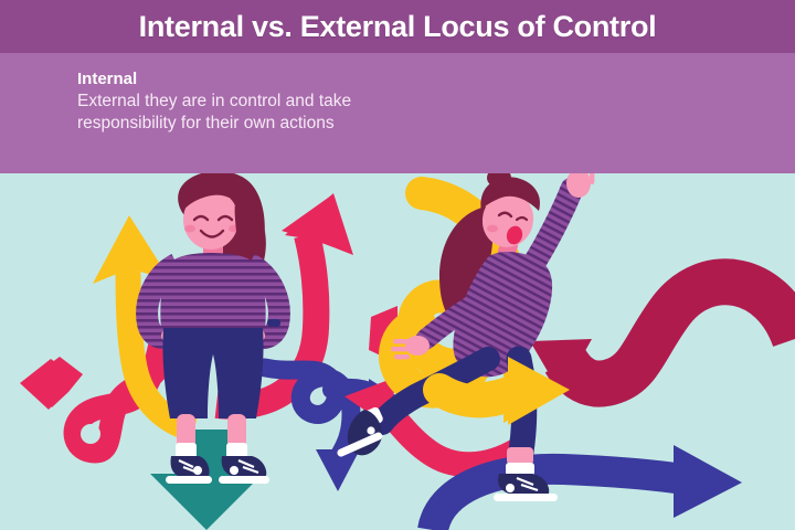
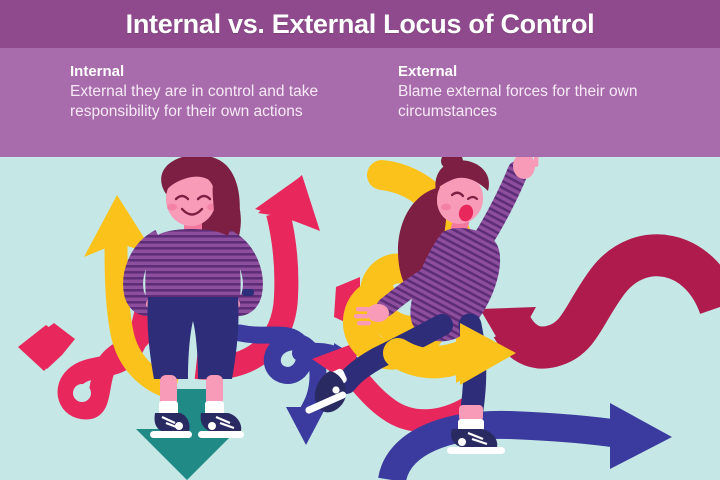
  Internal vs. External Locus of Control
  Internal
  External they are in control and take responsibility for their own actions
+ External
+ Blame external forces for their own circumstances
